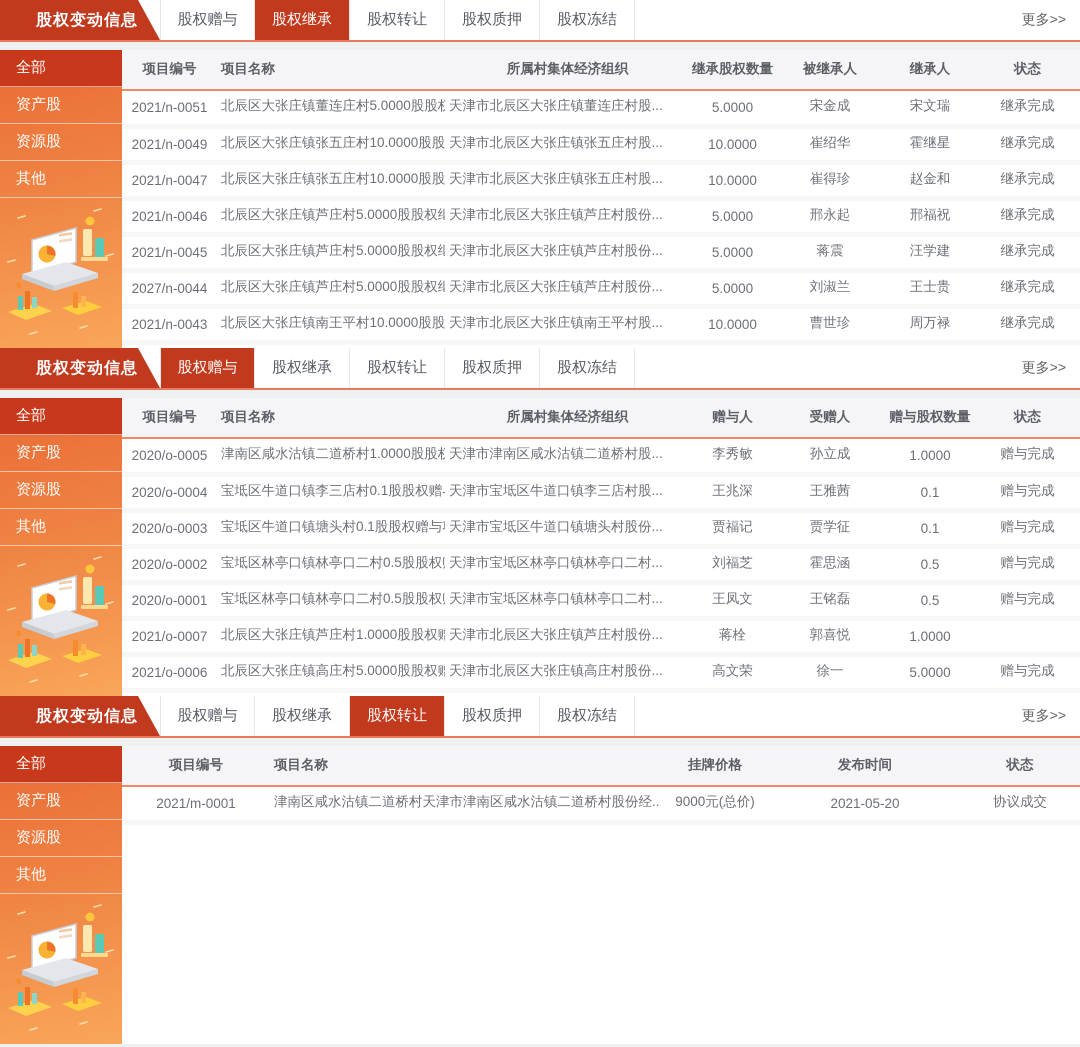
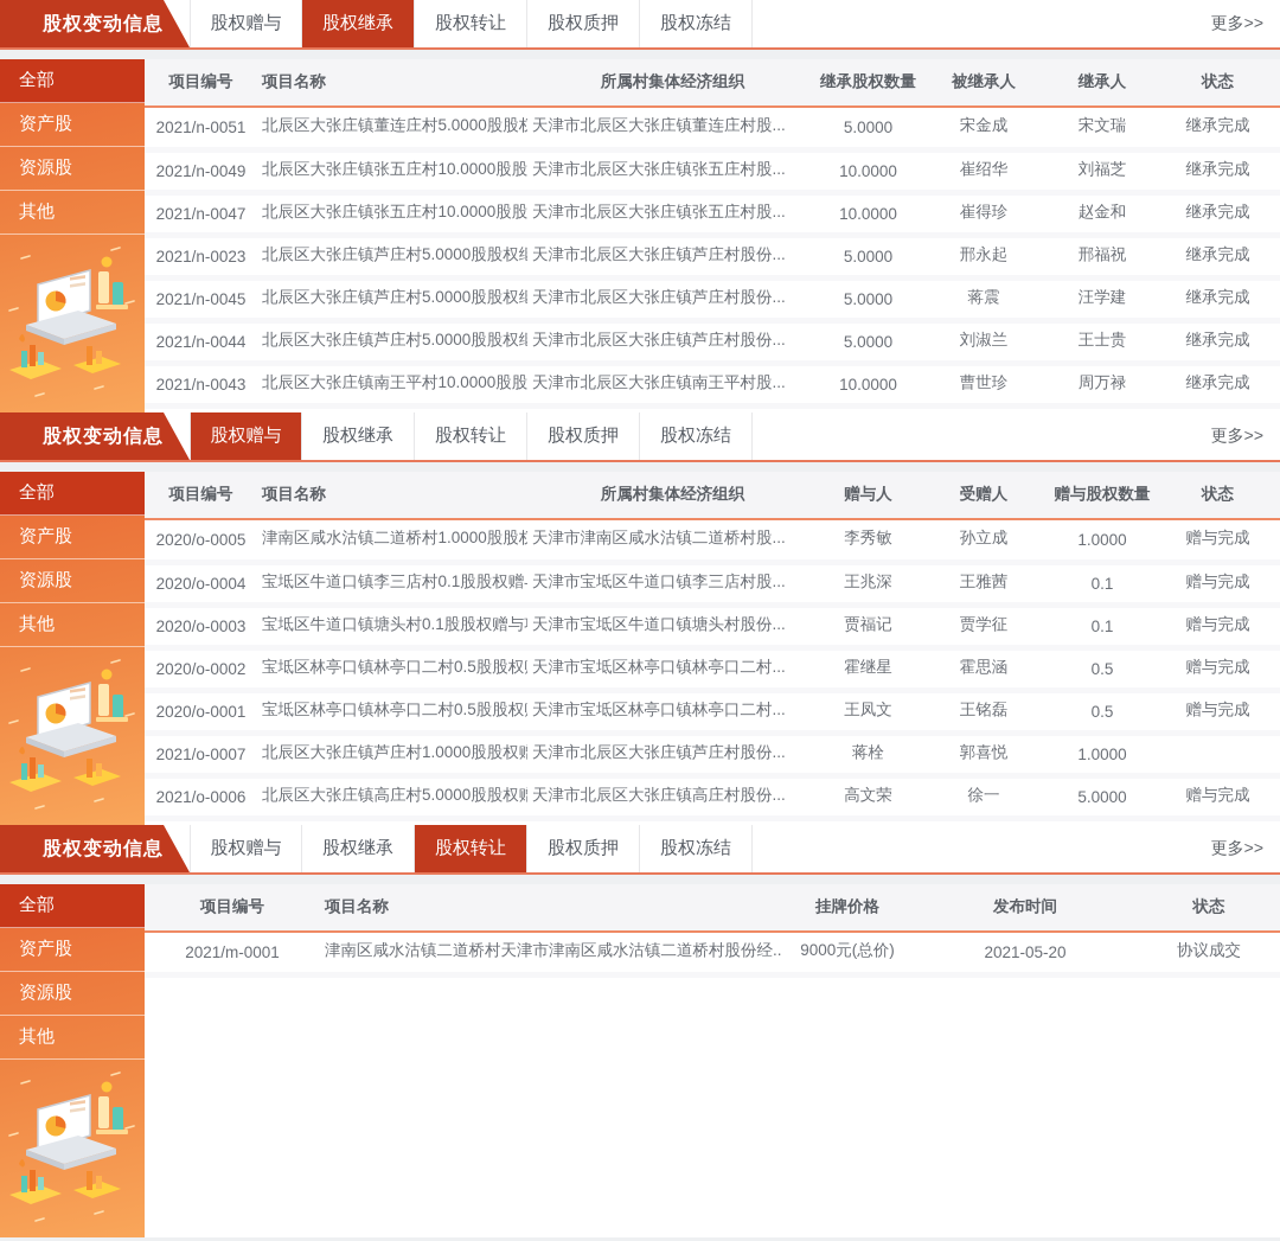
  股权变动信息
  股权赠与
  股权继承
  股权转让
  股权质押
  股权冻结
  更多>>
  全部
  资产股
  资源股
  其他
  项目编号	项目名称	所属村集体经济组织	继承股权数量	被继承人	继承人	状态
  2021/n-0051	北辰区大张庄镇董连庄村5.0000股股权	天津市北辰区大张庄镇董连庄村股...	5.0000	宋金成	宋文瑞	继承完成
- 2021/n-0049	北辰区大张庄镇张五庄村10.0000股股	天津市北辰区大张庄镇张五庄村股...	10.0000	崔绍华	霍继星	继承完成
+ 2021/n-0049	北辰区大张庄镇张五庄村10.0000股股	天津市北辰区大张庄镇张五庄村股...	10.0000	崔绍华	刘福芝	继承完成
  2021/n-0047	北辰区大张庄镇张五庄村10.0000股股	天津市北辰区大张庄镇张五庄村股...	10.0000	崔得珍	赵金和	继承完成
- 2021/n-0046	北辰区大张庄镇芦庄村5.0000股股权继	天津市北辰区大张庄镇芦庄村股份...	5.0000	邢永起	邢福祝	继承完成
+ 2021/n-0023	北辰区大张庄镇芦庄村5.0000股股权继	天津市北辰区大张庄镇芦庄村股份...	5.0000	邢永起	邢福祝	继承完成
  2021/n-0045	北辰区大张庄镇芦庄村5.0000股股权继	天津市北辰区大张庄镇芦庄村股份...	5.0000	蒋震	汪学建	继承完成
- 2027/n-0044	北辰区大张庄镇芦庄村5.0000股股权继	天津市北辰区大张庄镇芦庄村股份...	5.0000	刘淑兰	王士贵	继承完成
+ 2021/n-0044	北辰区大张庄镇芦庄村5.0000股股权继	天津市北辰区大张庄镇芦庄村股份...	5.0000	刘淑兰	王士贵	继承完成
  2021/n-0043	北辰区大张庄镇南王平村10.0000股股	天津市北辰区大张庄镇南王平村股...	10.0000	曹世珍	周万禄	继承完成
  股权变动信息
  股权赠与
  股权继承
  股权转让
  股权质押
  股权冻结
  更多>>
  全部
  资产股
  资源股
  其他
  项目编号	项目名称	所属村集体经济组织	赠与人	受赠人	赠与股权数量	状态
  2020/o-0005	津南区咸水沽镇二道桥村1.0000股股权	天津市津南区咸水沽镇二道桥村股...	李秀敏	孙立成	1.0000	赠与完成
  2020/o-0004	宝坻区牛道口镇李三店村0.1股股权赠	天津市宝坻区牛道口镇李三店村股...	王兆深	王雅茜	0.1	赠与完成
  2020/o-0003	宝坻区牛道口镇塘头村0.1股股权赠与	天津市宝坻区牛道口镇塘头村股份...	贾福记	贾学征	0.1	赠与完成
- 2020/o-0002	宝坻区林亭口镇林亭口二村0.5股股权	天津市宝坻区林亭口镇林亭口二村...	刘福芝	霍思涵	0.5	赠与完成
+ 2020/o-0002	宝坻区林亭口镇林亭口二村0.5股股权	天津市宝坻区林亭口镇林亭口二村...	霍继星	霍思涵	0.5	赠与完成
  2020/o-0001	宝坻区林亭口镇林亭口二村0.5股股权	天津市宝坻区林亭口镇林亭口二村...	王凤文	王铭磊	0.5	赠与完成
  2021/o-0007	北辰区大张庄镇芦庄村1.0000股股权赠	天津市北辰区大张庄镇芦庄村股份...	蒋栓	郭喜悦	1.0000
  2021/o-0006	北辰区大张庄镇高庄村5.0000股股权赠	天津市北辰区大张庄镇高庄村股份...	高文荣	徐一	5.0000	赠与完成
  股权变动信息
  股权赠与
  股权继承
  股权转让
  股权质押
  股权冻结
  更多>>
  全部
  资产股
  资源股
  其他
  项目编号	项目名称	挂牌价格	发布时间	状态
  2021/m-0001	津南区咸水沽镇二道桥村天津市津南区咸水沽镇二道桥村股份经..	9000元(总价)	2021-05-20	协议成交
